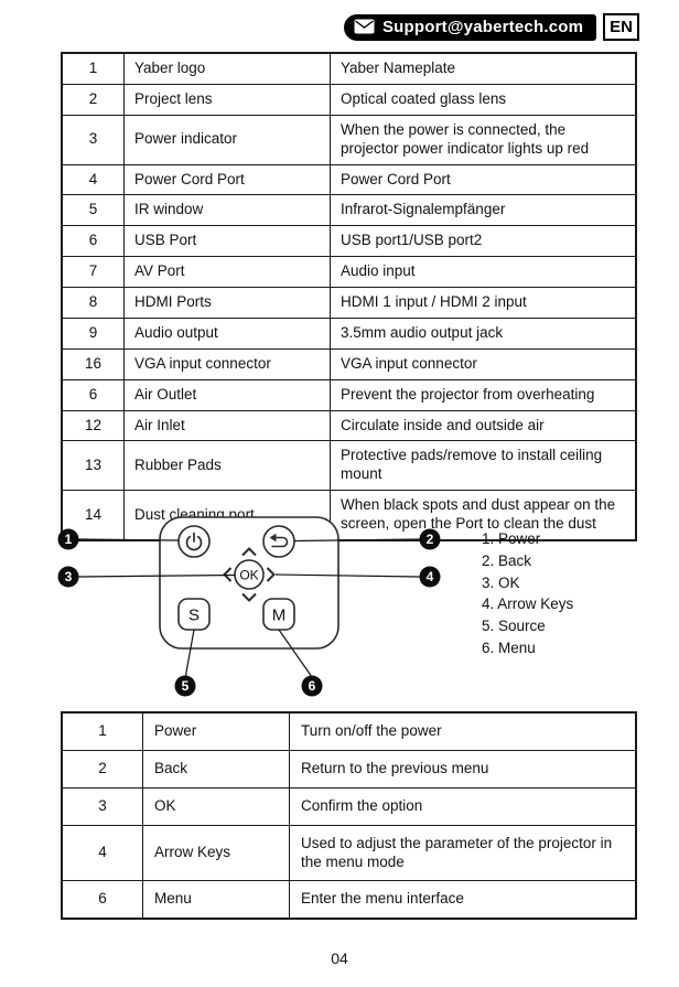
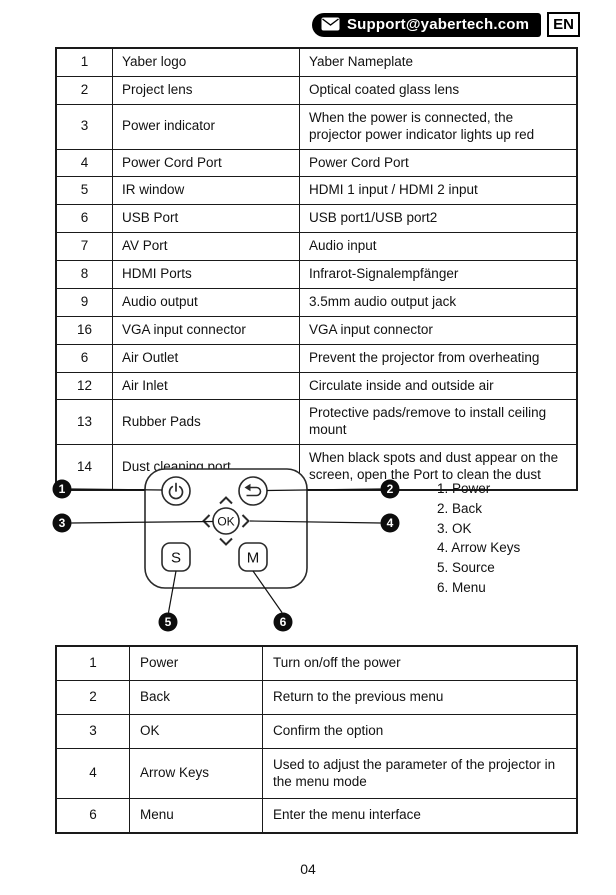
  Support@yabertech.com
  EN
  1	Yaber logo	Yaber Nameplate
  2	Project lens	Optical coated glass lens
  3	Power indicator	When the power is connected, the projector power indicator lights up red
  4	Power Cord Port	Power Cord Port
- 5	IR window	Infrarot-Signalempfänger
+ 5	IR window	HDMI 1 input / HDMI 2 input
  6	USB Port	USB port1/USB port2
  7	AV Port	Audio input
- 8	HDMI Ports	HDMI 1 input / HDMI 2 input
+ 8	HDMI Ports	Infrarot-Signalempfänger
  9	Audio output	3.5mm audio output jack
  16	VGA input connector	VGA input connector
  6	Air Outlet	Prevent the projector from overheating
  12	Air Inlet	Circulate inside and outside air
  13	Rubber Pads	Protective pads/remove to install ceiling mount
  14	Dust cleaning port	When black spots and dust appear on the screen, open the Port to clean the dust
  OK
  S
  M
  1
  2
  3
  4
  5
  6
  1. Power
  2. Back
  3. OK
  4. Arrow Keys
  5. Source
  6. Menu
  1	Power	Turn on/off the power
  2	Back	Return to the previous menu
  3	OK	Confirm the option
  4	Arrow Keys	Used to adjust the parameter of the projector in the menu mode
  6	Menu	Enter the menu interface
  04
